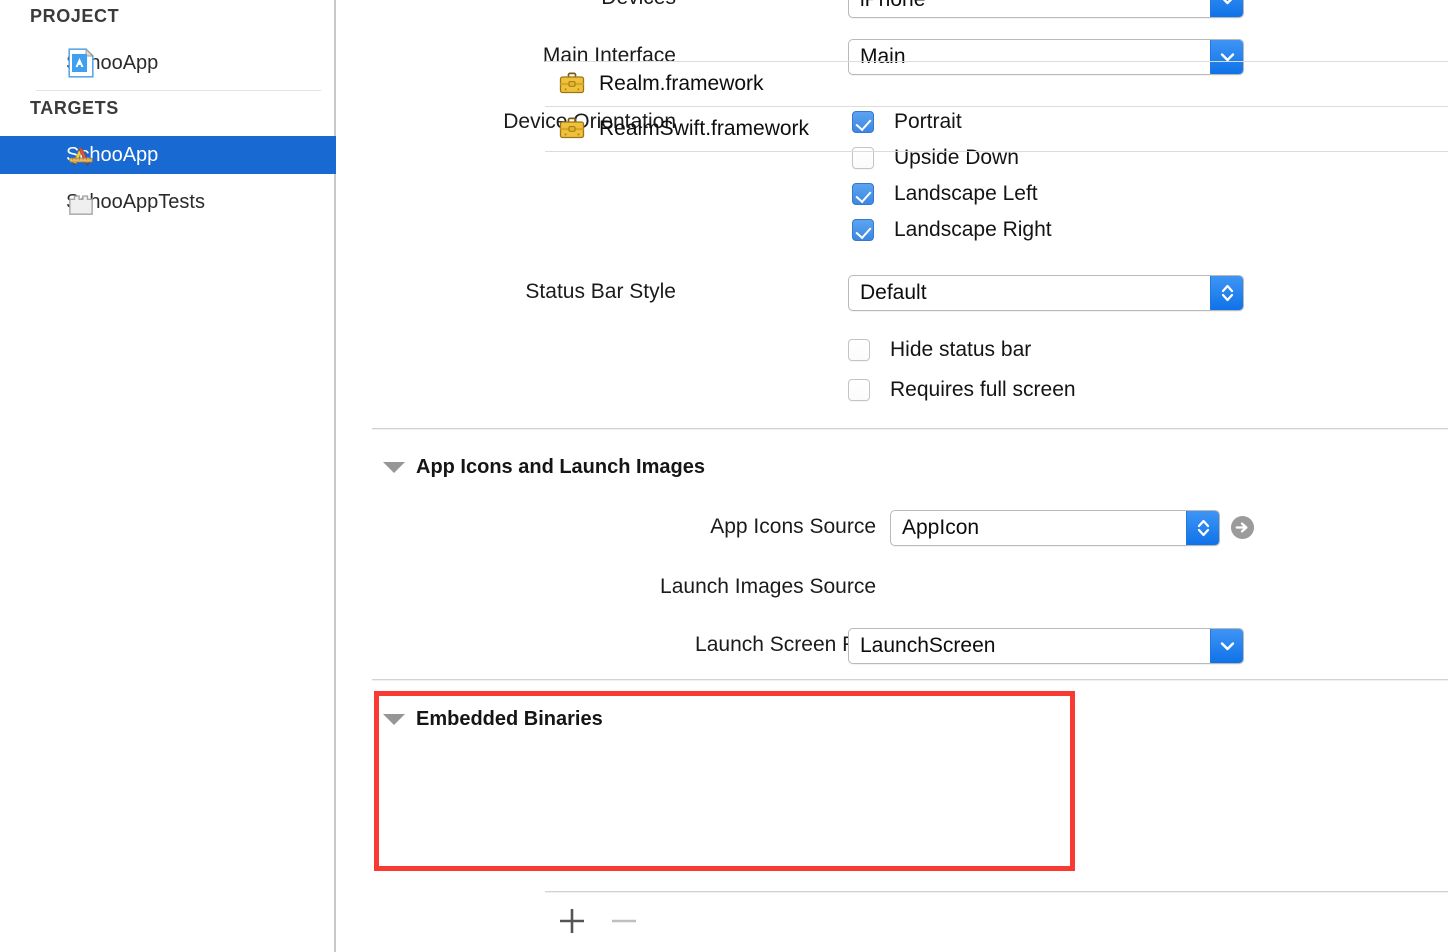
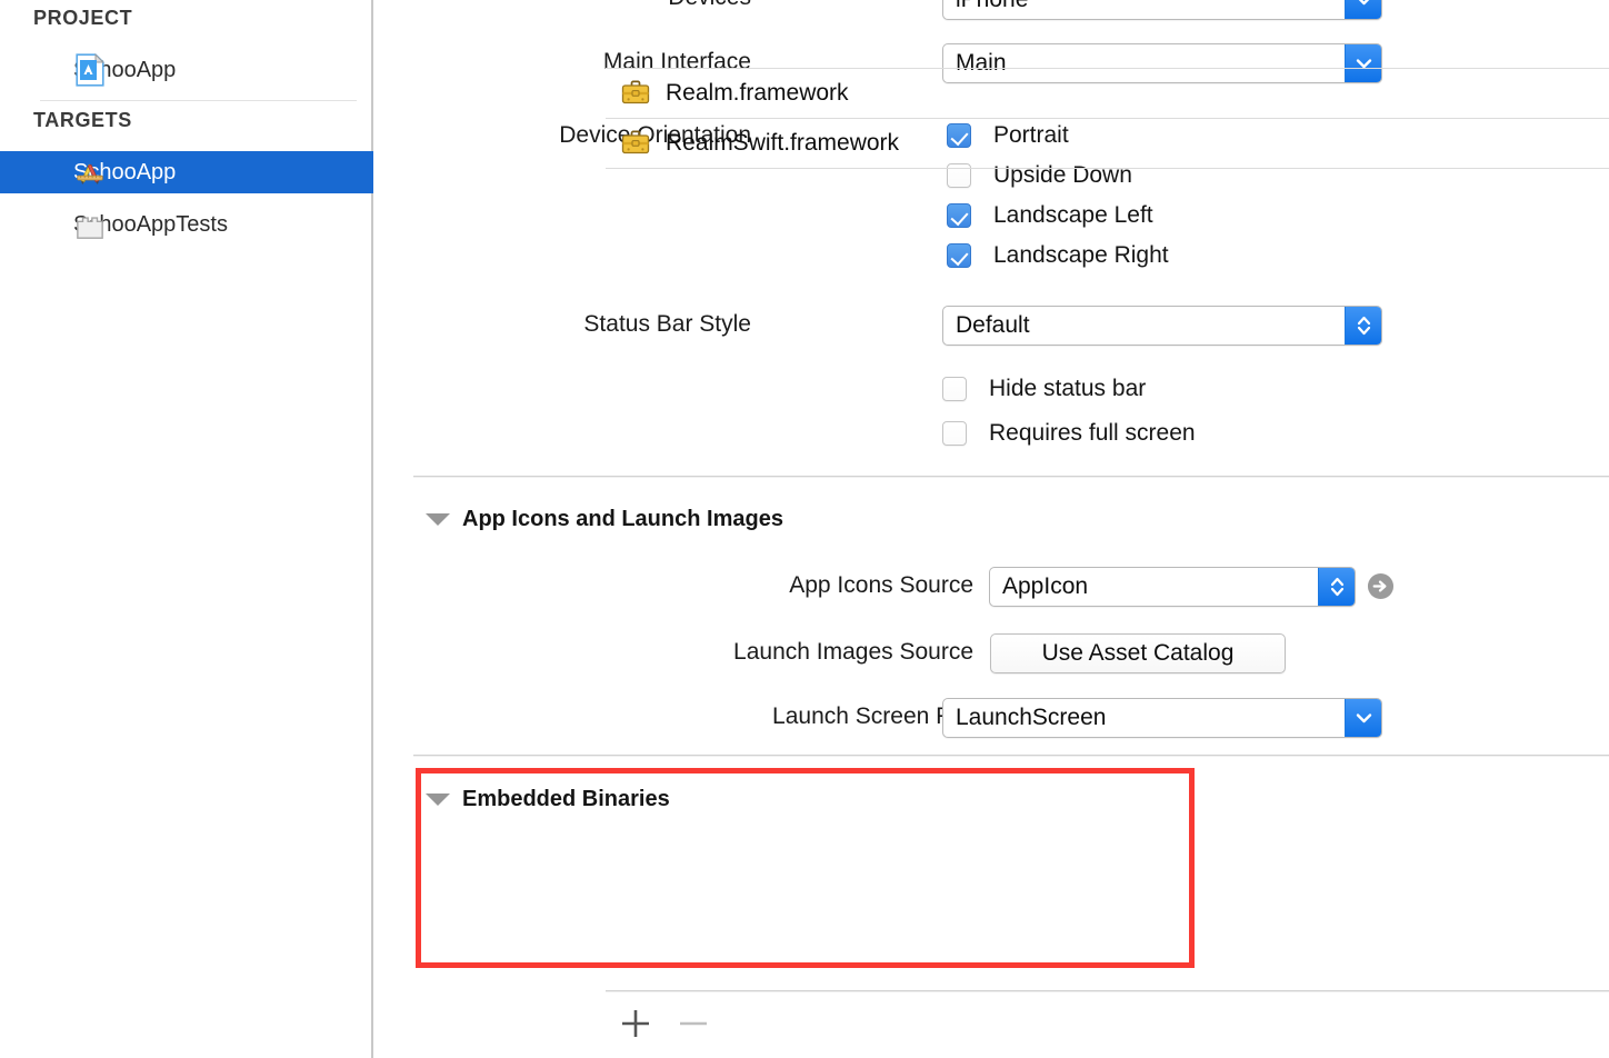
  PROJECT
  hooApp
  TARGETS
  ShooApp
  hooAppTests
  Main Interface
  Main
  Devicrientation
  Portrait
  Upside Down
  Landscape Left
  Landscape Right
  Status Bar Style
  Default
  Hide status bar
  Requires full screen
  App Icons and Launch Images
  App Icons Source
  AppIcon
  Launch Images Source
+ Use Asset Catalog
  Launch Screen
  LaunchScreen
  Embedded Binaries
  Realm.framework
  RealmSwift.framework
